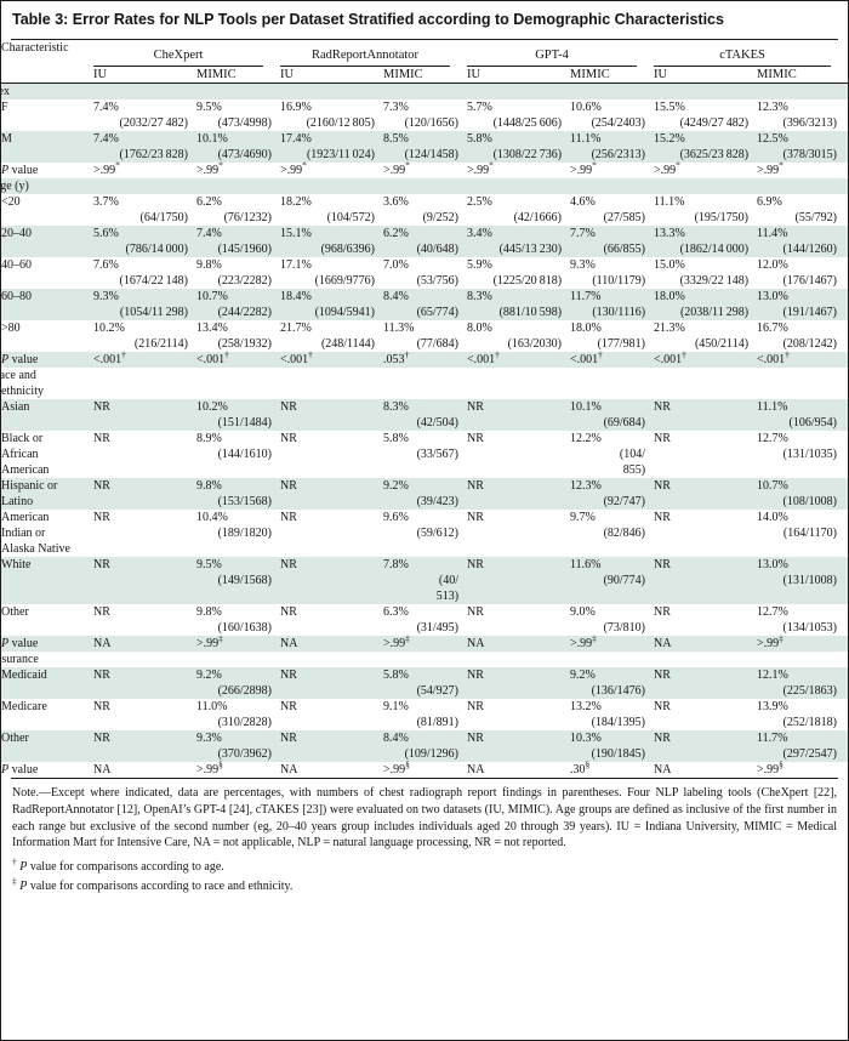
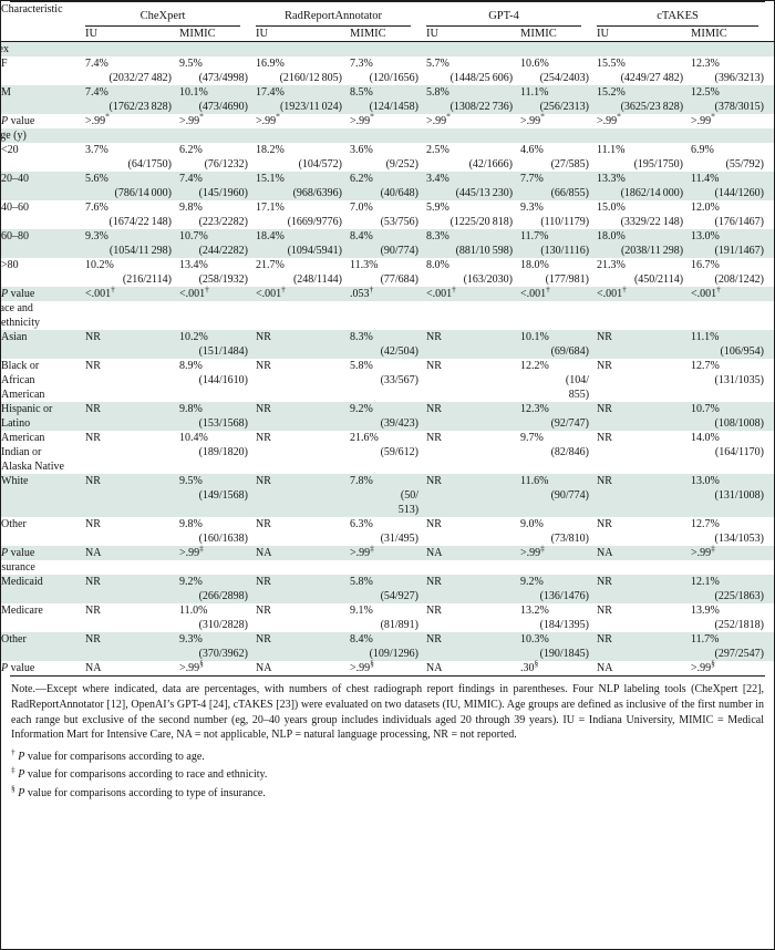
- Table 3: Error Rates for NLP Tools per Dataset Stratified according to Demographic Characteristics
  Characteristic	CheXpert	RadReportAnnotator	GPT-4	cTAKES
  IU	MIMIC	IU	MIMIC	IU	MIMIC	IU	MIMIC
  F	7.4%(2032/27 482)	9.5%(473/4998)	16.9%(2160/12 805)	7.3%(120/1656)	5.7%(1448/25 606)	10.6%(254/2403)	15.5%(4249/27 482)	12.3%(396/3213)
  M	7.4%(1762/23 828)	10.1%(473/4690)	17.4%(1923/11 024)	8.5%(124/1458)	5.8%(1308/22 736)	11.1%(256/2313)	15.2%(3625/23 828)	12.5%(378/3015)
  P value	>.99*	>.99*	>.99*	>.99*	>.99*	>.99*	>.99*	>.99*
  ge (y)
  <20	3.7%(64/1750)	6.2%(76/1232)	18.2%(104/572)	3.6%(9/252)	2.5%(42/1666)	4.6%(27/585)	11.1%(195/1750)	6.9%(55/792)
  20–40	5.6%(786/14 000)	7.4%(145/1960)	15.1%(968/6396)	6.2%(40/648)	3.4%(445/13 230)	7.7%(66/855)	13.3%(1862/14 000)	11.4%(144/1260)
  40–60	7.6%(1674/22 148)	9.8%(223/2282)	17.1%(1669/9776)	7.0%(53/756)	5.9%(1225/20 818)	9.3%(110/1179)	15.0%(3329/22 148)	12.0%(176/1467)
- 60–80	9.3%(1054/11 298)	10.7%(244/2282)	18.4%(1094/5941)	8.4%(65/774)	8.3%(881/10 598)	11.7%(130/1116)	18.0%(2038/11 298)	13.0%(191/1467)
+ 60–80	9.3%(1054/11 298)	10.7%(244/2282)	18.4%(1094/5941)	8.4%(90/774)	8.3%(881/10 598)	11.7%(130/1116)	18.0%(2038/11 298)	13.0%(191/1467)
  >80	10.2%(216/2114)	13.4%(258/1932)	21.7%(248/1144)	11.3%(77/684)	8.0%(163/2030)	18.0%(177/981)	21.3%(450/2114)	16.7%(208/1242)
  P value	<.001†	<.001†	<.001†	.053†	<.001†	<.001†	<.001†	<.001†
  ace and ethnicity
  Asian	NR	10.2%(151/1484)	NR	8.3%(42/504)	NR	10.1%(69/684)	NR	11.1%(106/954)
  Black or African American	NR	8.9%(144/1610)	NR	5.8%(33/567)	NR	12.2%(104/855)	NR	12.7%(131/1035)
  Hispanic or Latino	NR	9.8%(153/1568)	NR	9.2%(39/423)	NR	12.3%(92/747)	NR	10.7%(108/1008)
- American Indian or Alaska Native	NR	10.4%(189/1820)	NR	9.6%(59/612)	NR	9.7%(82/846)	NR	14.0%(164/1170)
+ American Indian or Alaska Native	NR	10.4%(189/1820)	NR	21.6%(59/612)	NR	9.7%(82/846)	NR	14.0%(164/1170)
- White	NR	9.5%(149/1568)	NR	7.8%(40/513)	NR	11.6%(90/774)	NR	13.0%(131/1008)
+ White	NR	9.5%(149/1568)	NR	7.8%(50/513)	NR	11.6%(90/774)	NR	13.0%(131/1008)
  Other	NR	9.8%(160/1638)	NR	6.3%(31/495)	NR	9.0%(73/810)	NR	12.7%(134/1053)
  P value	NA	>.99‡	NA	>.99‡	NA	>.99‡	NA	>.99‡
  surance
  Medicaid	NR	9.2%(266/2898)	NR	5.8%(54/927)	NR	9.2%(136/1476)	NR	12.1%(225/1863)
  Medicare	NR	11.0%(310/2828)	NR	9.1%(81/891)	NR	13.2%(184/1395)	NR	13.9%(252/1818)
  Other	NR	9.3%(370/3962)	NR	8.4%(109/1296)	NR	10.3%(190/1845)	NR	11.7%(297/2547)
  P value	NA	>.99§	NA	>.99§	NA	.30§	NA	>.99§
  Note.—Except where indicated, data are percentages, with numbers of chest radiograph report findings in parentheses. Four NLP labeling tools (CheXpert [22], RadReportAnnotator [12], OpenAI’s GPT-4 [24], cTAKES [23]) were evaluated on two datasets (IU, MIMIC). Age groups are defined as inclusive of the first number in each range but exclusive of the second number (eg, 20–40 years group includes individuals aged 20 through 39 years). IU = Indiana University, MIMIC = Medical Information Mart for Intensive Care, NA = not applicable, NLP = natural language processing, NR = not reported.
  † P value for comparisons according to age.
  ‡ P value for comparisons according to race and ethnicity.
+ § P value for comparisons according to type of insurance.
